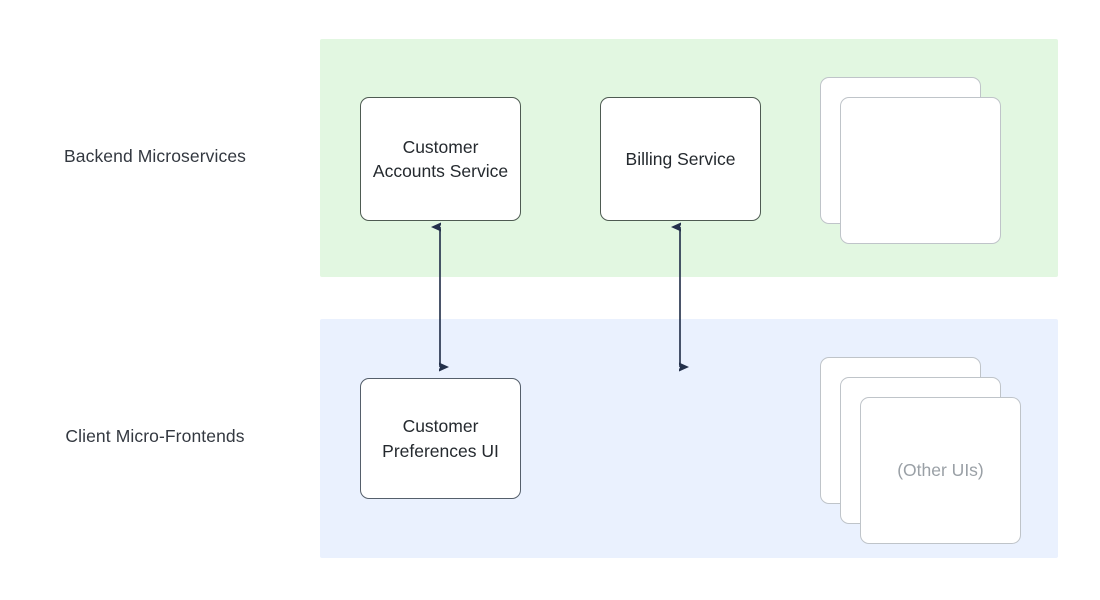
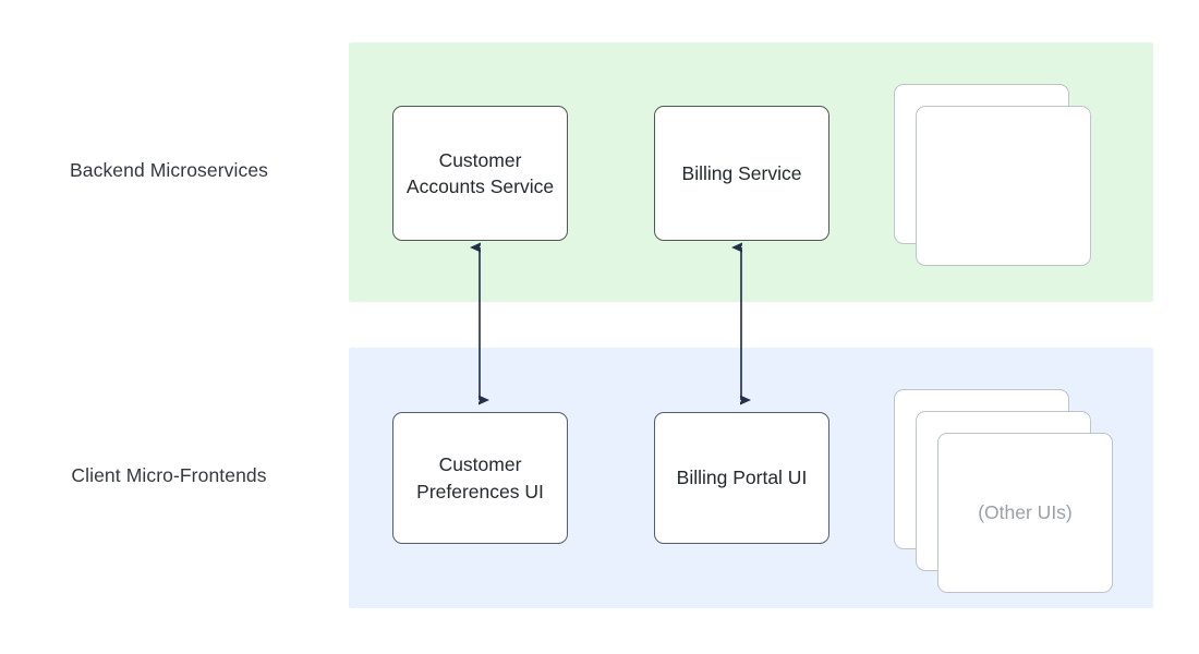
  Backend Microservices
  Client Micro-Frontends
  Customer Accounts Service
  Billing Service
  Customer Preferences UI
+ Billing Portal UI
  (Other UIs)
